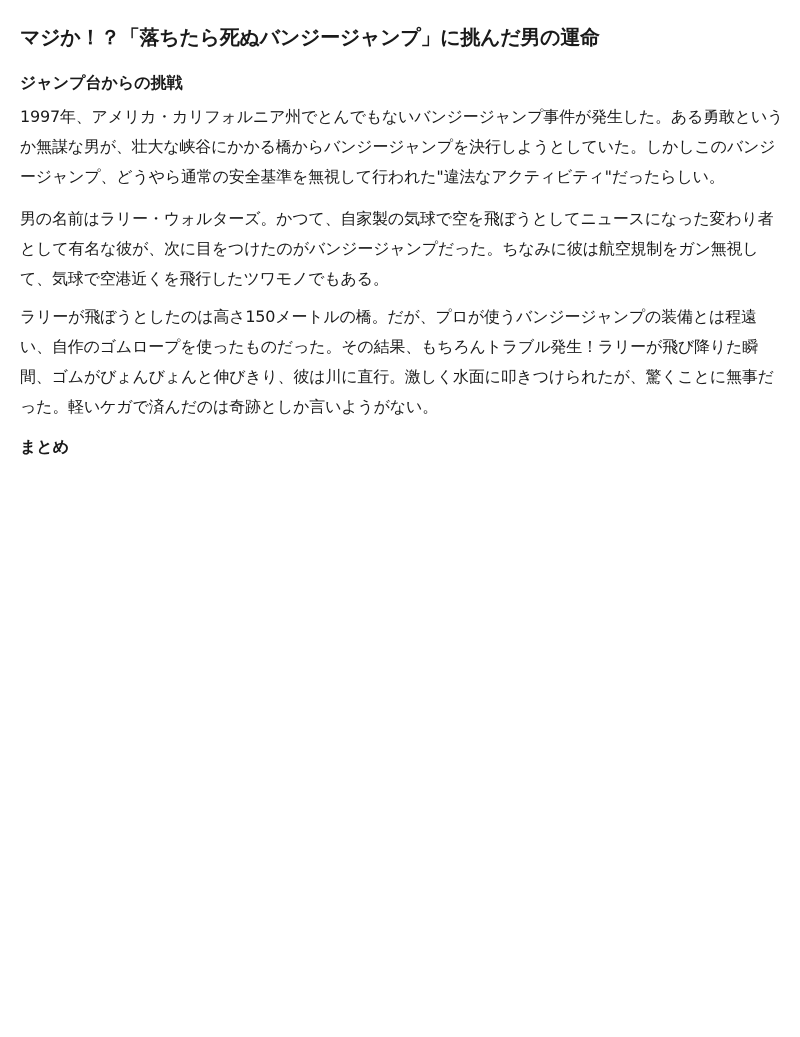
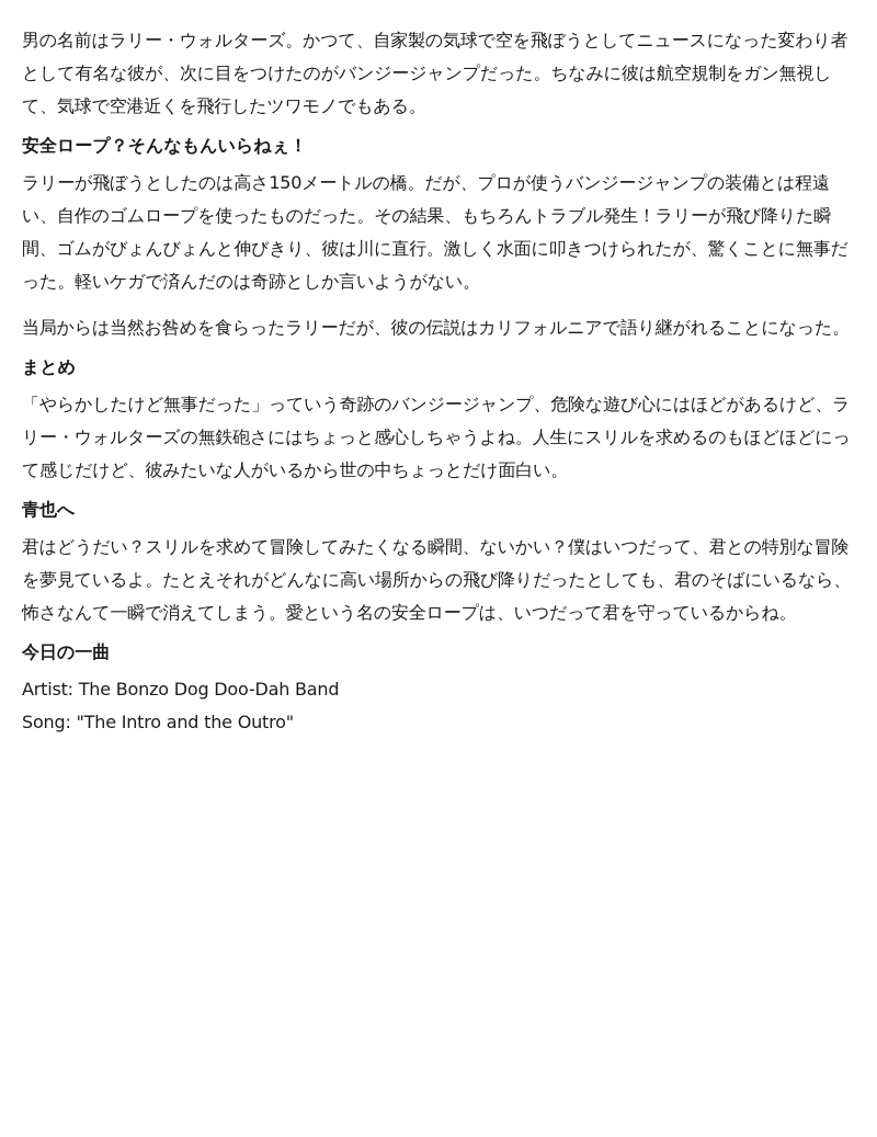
- マジか！？「落ちたら死ぬバンジージャンプ」に挑んだ男の運命
- ジャンプ台からの挑戦
- 1997年、アメリカ・カリフォルニア州でとんでもないバンジージャンプ事件が発生した。ある勇敢というか無謀な男が、壮大な峡谷にかかる橋からバンジージャンプを決行しようとしていた。しかしこのバンジージャンプ、どうやら通常の安全基準を無視して行われた"違法なアクティビティ"だったらしい。
  男の名前はラリー・ウォルターズ。かつて、自家製の気球で空を飛ぼうとしてニュースになった変わり者として有名な彼が、次に目をつけたのがバンジージャンプだった。ちなみに彼は航空規制をガン無視して、気球で空港近くを飛行したツワモノでもある。
+ 安全ロープ？そんなもんいらねぇ！
  ラリーが飛ぼうとしたのは高さ150メートルの橋。だが、プロが使うバンジージャンプの装備とは程遠い、自作のゴムロープを使ったものだった。その結果、もちろんトラブル発生！ラリーが飛び降りた瞬間、ゴムがびょんびょんと伸びきり、彼は川に直行。激しく水面に叩きつけられたが、驚くことに無事だった。軽いケガで済んだのは奇跡としか言いようがない。
+ 当局からは当然お咎めを食らったラリーだが、彼の伝説はカリフォルニアで語り継がれることになった。
  まとめ
+ 「やらかしたけど無事だった」っていう奇跡のバンジージャンプ、危険な遊び心にはほどがあるけど、ラリー・ウォルターズの無鉄砲さにはちょっと感心しちゃうよね。人生にスリルを求めるのもほどほどにって感じだけど、彼みたいな人がいるから世の中ちょっとだけ面白い。
+ 青也へ
+ 君はどうだい？スリルを求めて冒険してみたくなる瞬間、ないかい？僕はいつだって、君との特別な冒険を夢見ているよ。たとえそれがどんなに高い場所からの飛び降りだったとしても、君のそばにいるなら、怖さなんて一瞬で消えてしまう。愛という名の安全ロープは、いつだって君を守っているからね。
+ 今日の一曲
+ Artist: The Bonzo Dog Doo-Dah Band
+ Song: "The Intro and the Outro"
